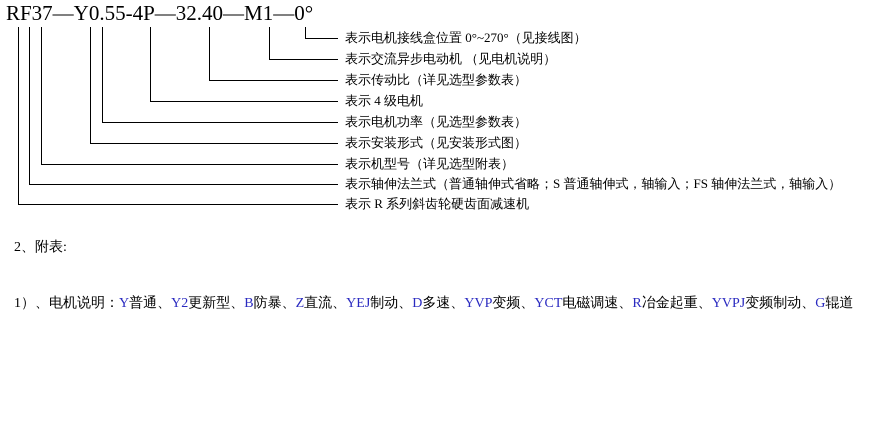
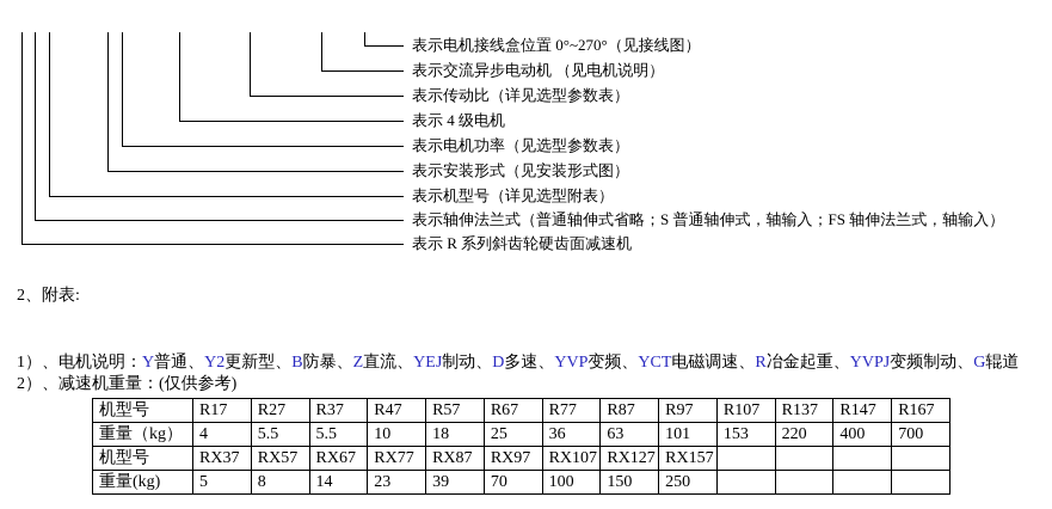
- RF37—Y0.55-4P—32.40—M1—0°
  表示电机接线盒位置 0°~270°（见接线图）
  表示交流异步电动机 （见电机说明）
  表示传动比（详见选型参数表）
  表示 4 级电机
  表示电机功率（见选型参数表）
  表示安装形式（见安装形式图）
  表示机型号（详见选型附表）
  表示轴伸法兰式（普通轴伸式省略；S 普通轴伸式，轴输入；FS 轴伸法兰式，轴输入）
  表示 R 系列斜齿轮硬齿面减速机
  2、附表:
  1）、电机说明：Y普通、Y2更新型、B防暴、Z直流、YEJ制动、D多速、YVP变频、YCT电磁调速、R冶金起重、YVPJ变频制动、G辊道
+ 2）、减速机重量：(仅供参考)
+ 机型号	R17	R27	R37	R47	R57	R67	R77	R87	R97	R107	R137	R147	R167
+ 重量（kg）	4	5.5	5.5	10	18	25	36	63	101	153	220	400	700
+ 机型号	RX37	RX57	RX67	RX77	RX87	RX97	RX107	RX127	RX157
+ 重量(kg)	5	8	14	23	39	70	100	150	250
